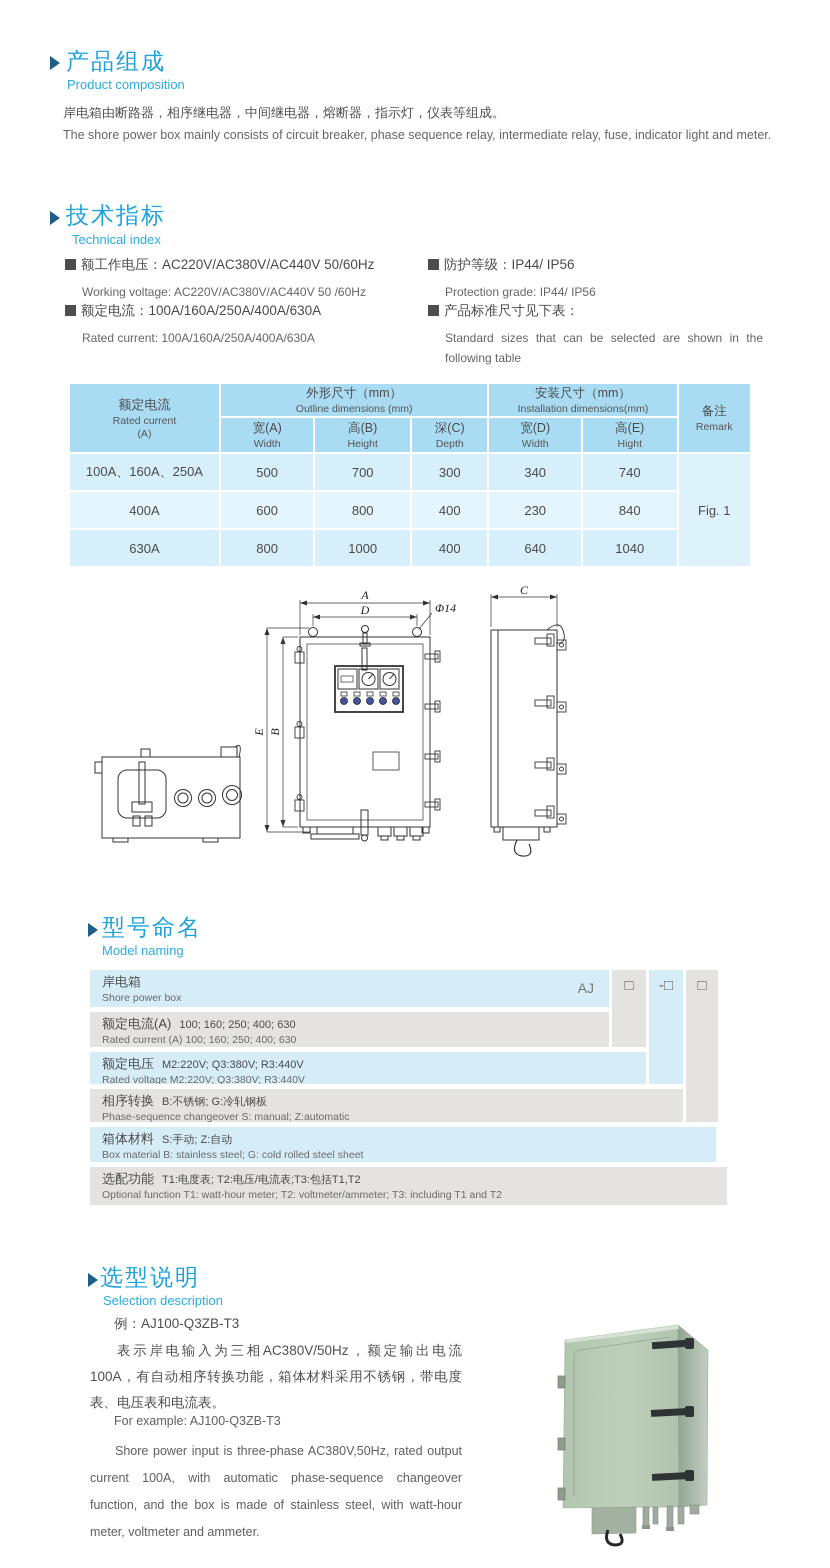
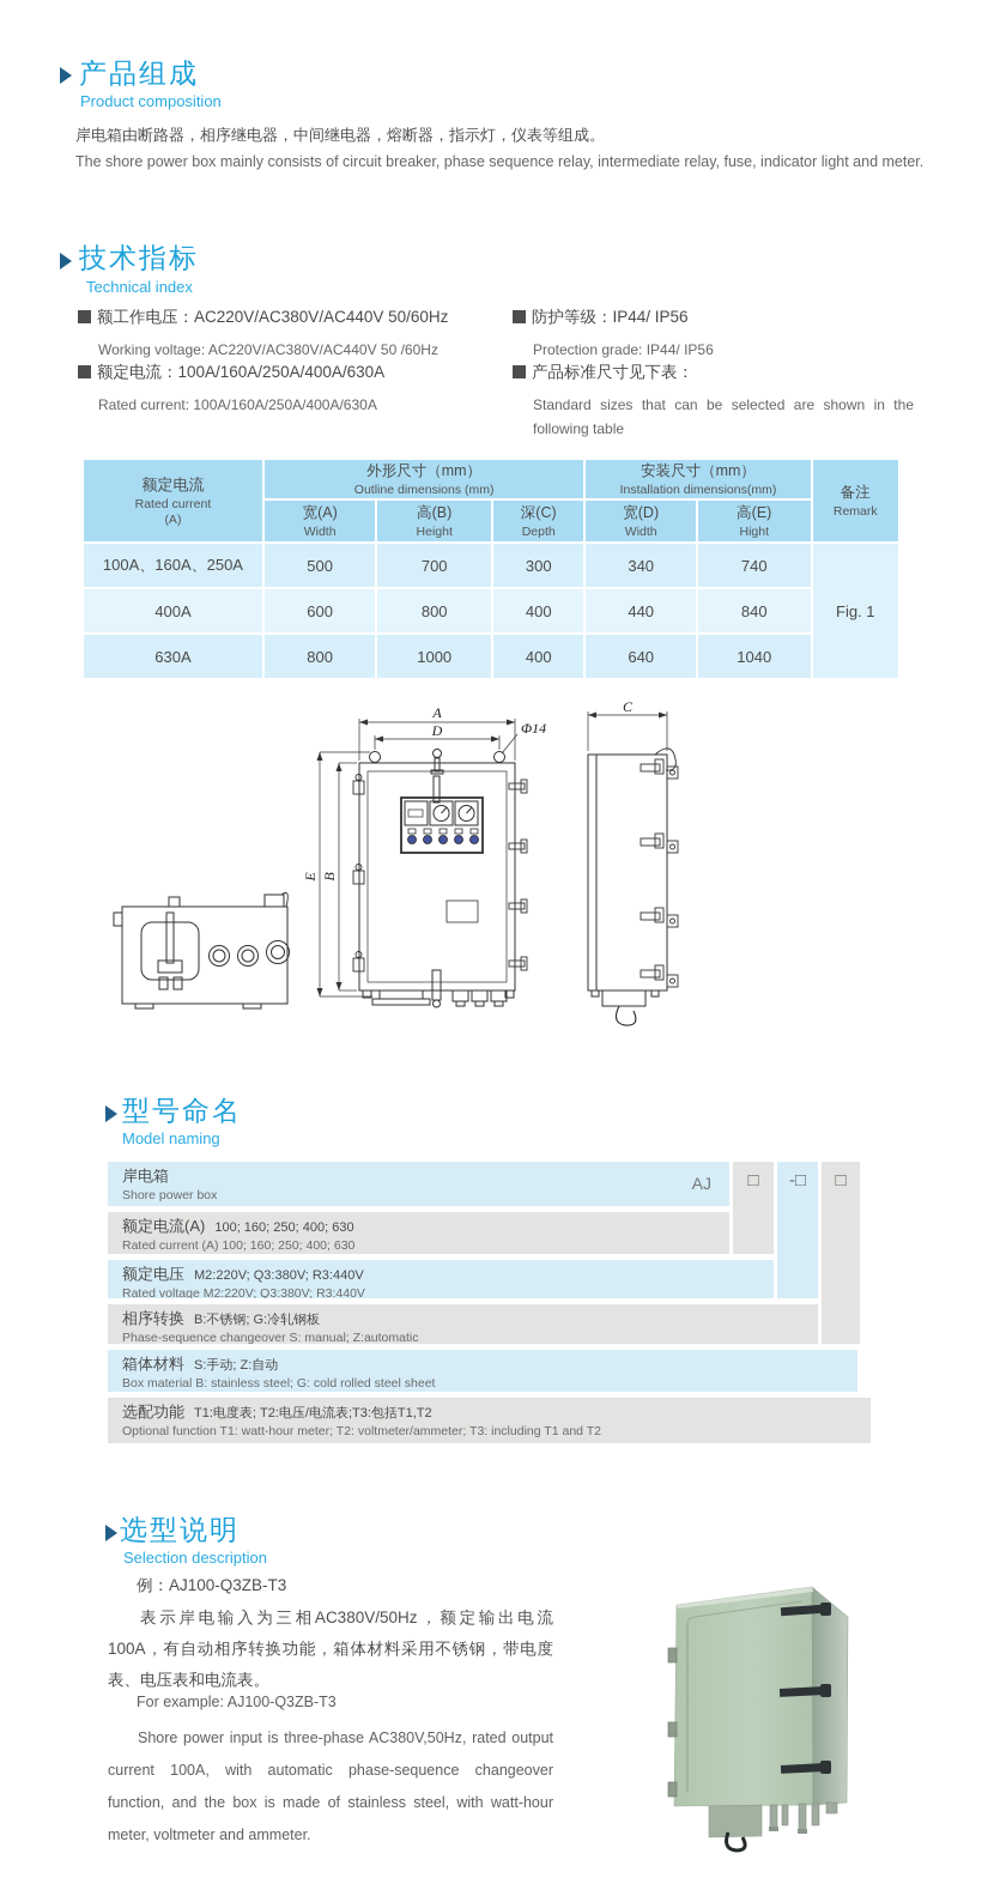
  产品组成
  Product composition
  岸电箱由断路器，相序继电器，中间继电器，熔断器，指示灯，仪表等组成。
  The shore power box mainly consists of circuit breaker, phase sequence relay, intermediate relay, fuse, indicator light and meter.
  技术指标
  Technical index
  额工作电压：AC220V/AC380V/AC440V 50/60Hz
  Working voltage: AC220V/AC380V/AC440V 50 /60Hz
  额定电流：100A/160A/250A/400A/630A
  Rated current: 100A/160A/250A/400A/630A
  防护等级：IP44/ IP56
  Protection grade: IP44/ IP56
  产品标准尺寸见下表：
  Standard sizes that can be selected are shown in the following table
  额定电流 Rated current (A)	外形尺寸（mm） Outline dimensions (mm)	安装尺寸（mm） Installation dimensions(mm)	备注 Remark
  宽(A)Width	高(B)Height	深(C)Depth	宽(D)Width	高(E)Hight
  100A、160A、250A	500	700	300	340	740	Fig. 1
- 400A	600	800	400	230	840
+ 400A	600	800	400	440	840
  630A	800	1000	400	640	1040
  A
  D
  Φ14
  C
  型号命名
  Model naming
  岸电箱
  Shore power box
  AJ
  额定电流(A) 100; 160; 250; 400; 630
  Rated current (A) 100; 160; 250; 400; 630
  额定电压 M2:220V; Q3:380V; R3:440V
  Rated voltage M2:220V; Q3:380V; R3:440V
  相序转换 B:不锈钢; G:冷轧钢板
  Phase-sequence changeover S: manual; Z:automatic
  箱体材料 S:手动; Z:自动
  Box material B: stainless steel; G: cold rolled steel sheet
  选配功能 T1:电度表; T2:电压/电流表;T3:包括T1,T2
  Optional function T1: watt-hour meter; T2: voltmeter/ammeter; T3: including T1 and T2
  □
  -□
  □
  选型说明
  Selection description
  例：AJ100-Q3ZB-T3
  表示岸电输入为三相AC380V/50Hz，额定输出电流100A，有自动相序转换功能，箱体材料采用不锈钢，带电度表、电压表和电流表。
  For example: AJ100-Q3ZB-T3
  Shore power input is three-phase AC380V,50Hz, rated output current 100A, with automatic phase-sequence changeover function, and the box is made of stainless steel, with watt-hour meter, voltmeter and ammeter.
